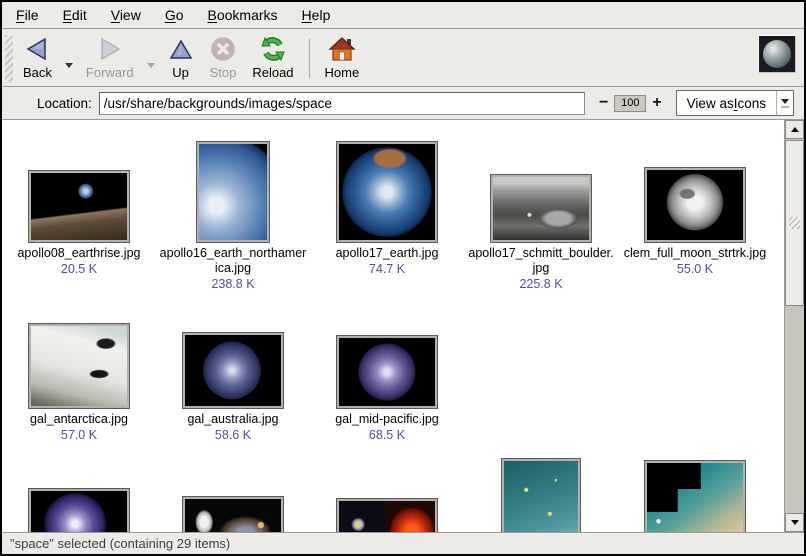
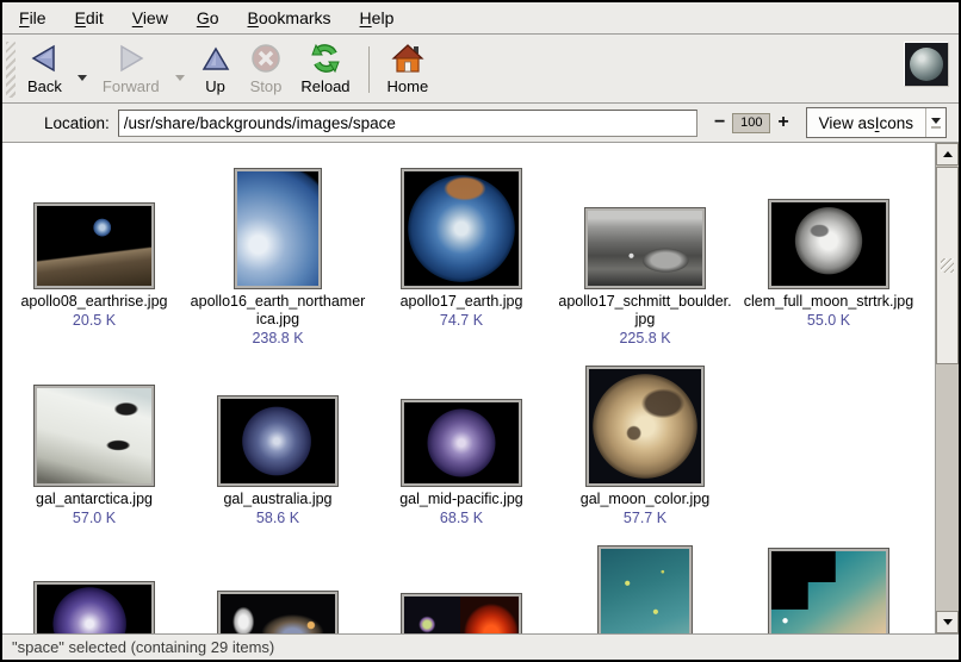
  File
  Edit
  View
  Go
  Bookmarks
  Help
  Back
  Forward
  Up
  Stop
  Reload
  Home
  Location:
  /usr/share/backgrounds/images/space
  −
  100
  +
  View as
  I
  cons
  apollo08_earthrise.jpg
  20.5 K
  apollo16_earth_northamerica.jpg
  238.8 K
  apollo17_earth.jpg
  74.7 K
  apollo17_schmitt_boulder.jpg
  225.8 K
  clem_full_moon_strtrk.jpg
  55.0 K
  gal_antarctica.jpg
  57.0 K
  gal_australia.jpg
  58.6 K
  gal_mid-pacific.jpg
  68.5 K
+ gal_moon_color.jpg
+ 57.7 K
  "space" selected (containing 29 items)
